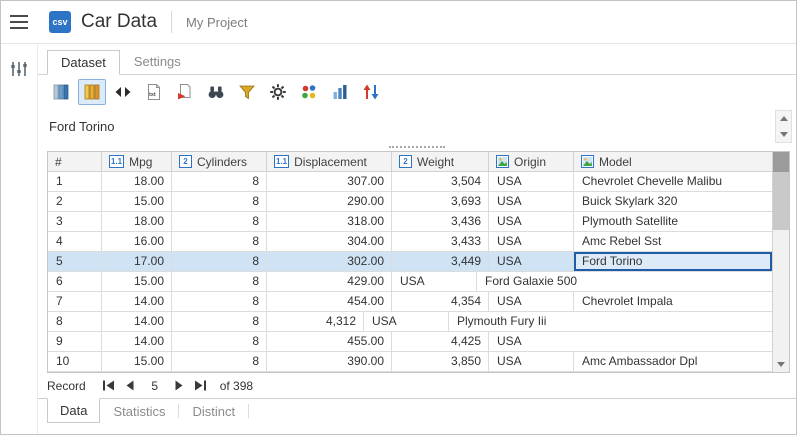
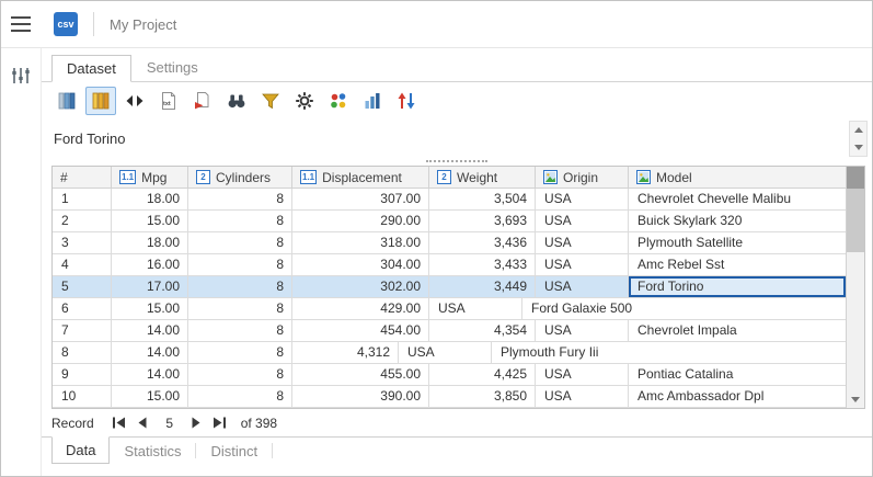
  csv
- Car Data
  My Project
  Dataset
  Settings
  Ford Torino
  #
  1.1
  Mpg
  2
  Cylinders
  1.1
  Displacement
  2
  Weight
  Origin
  Model
  1
  18.00
  8
  307.00
  3,504
  USA
  Chevrolet Chevelle Malibu
  2
  15.00
  8
  290.00
  3,693
  USA
  Buick Skylark 320
  3
  18.00
  8
  318.00
  3,436
  USA
  Plymouth Satellite
  4
  16.00
  8
  304.00
  3,433
  USA
  Amc Rebel Sst
  5
  17.00
  8
  302.00
  3,449
  USA
  Ford Torino
  6
  15.00
  8
  429.00
  USA
  Ford Galaxie 500
  7
  14.00
  8
  454.00
  4,354
  USA
  Chevrolet Impala
  8
  14.00
  8
  4,312
  USA
  Plymouth Fury Iii
  9
  14.00
  8
  455.00
  4,425
  USA
+ Pontiac Catalina
  10
  15.00
  8
  390.00
  3,850
  USA
  Amc Ambassador Dpl
  Record
  5
  of 398
  Data
  Statistics
  Distinct
